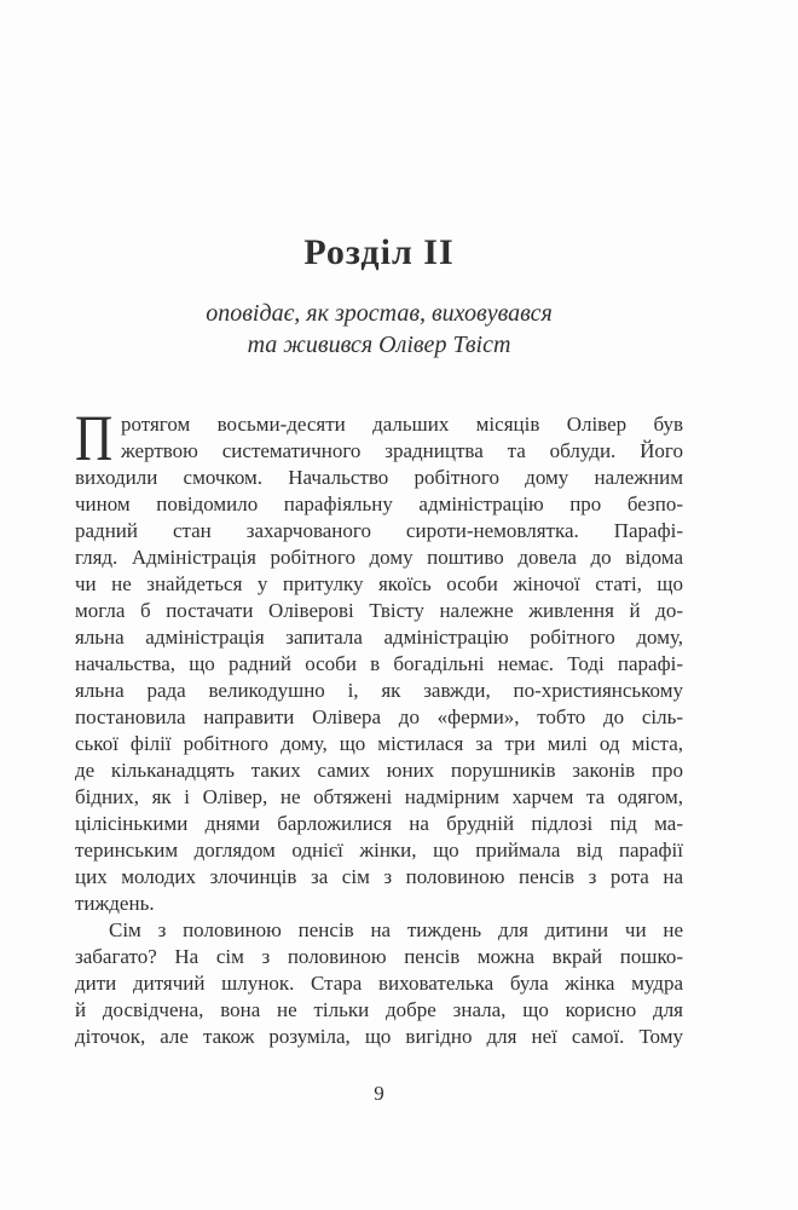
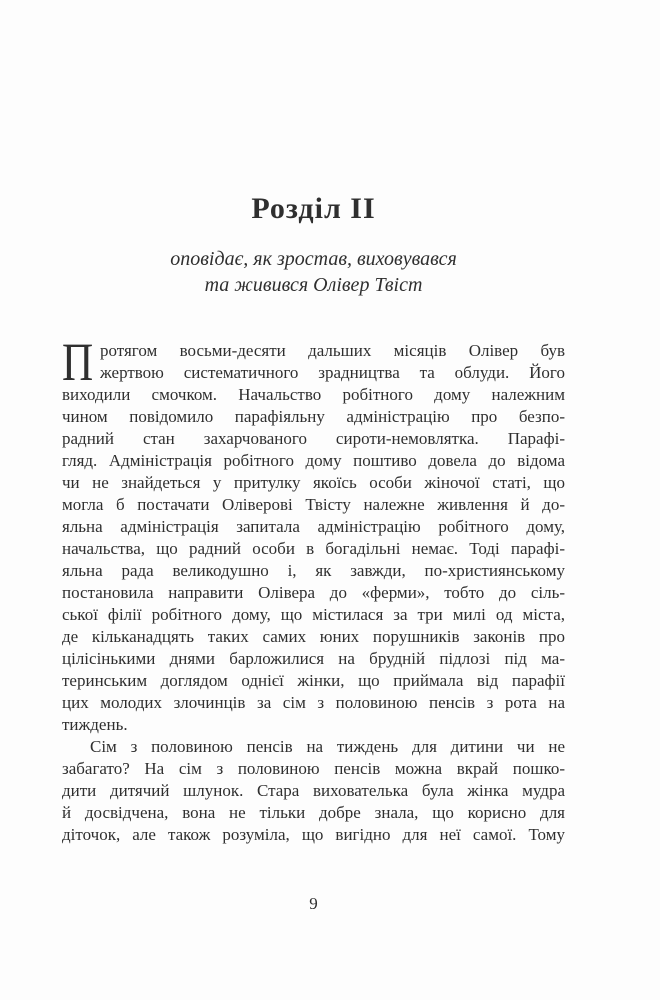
  Розділ II
  оповідає, як зростав, виховувався
  та живився Олівер Твіст
  П
  ротягом восьми-десяти дальших місяців Олівер був
  жертвою систематичного зрадництва та облуди. Його
  виходили смочком. Начальство робітного дому належним
  чином повідомило парафіяльну адміністрацію про безпо-
  радний стан захарчованого сироти-немовлятка. Парафі-
  гляд. Адміністрація робітного дому поштиво довела до відома
  чи не знайдеться у притулку якоїсь особи жіночої статі, що
  могла б постачати Оліверові Твісту належне живлення й до-
  яльна адміністрація запитала адміністрацію робітного дому,
  начальства, що радний особи в богадільні немає. Тоді парафі-
  яльна рада великодушно і, як завжди, по-християнському
  постановила направити Олівера до «ферми», тобто до сіль-
  ської філії робітного дому, що містилася за три милі од міста,
  де кільканадцять таких самих юних порушників законів про
- бідних, як і Олівер, не обтяжені надмірним харчем та одягом,
  цілісінькими днями барложилися на брудній підлозі під ма-
  теринським доглядом однієї жінки, що приймала від парафії
  цих молодих злочинців за сім з половиною пенсів з рота на
  тиждень.
  Сім з половиною пенсів на тиждень для дитини чи не
  забагато? На сім з половиною пенсів можна вкрай пошко-
  дити дитячий шлунок. Стара вихователька була жінка мудра
  й досвідчена, вона не тільки добре знала, що корисно для
  діточок, але також розуміла, що вигідно для неї самої. Тому
  9
